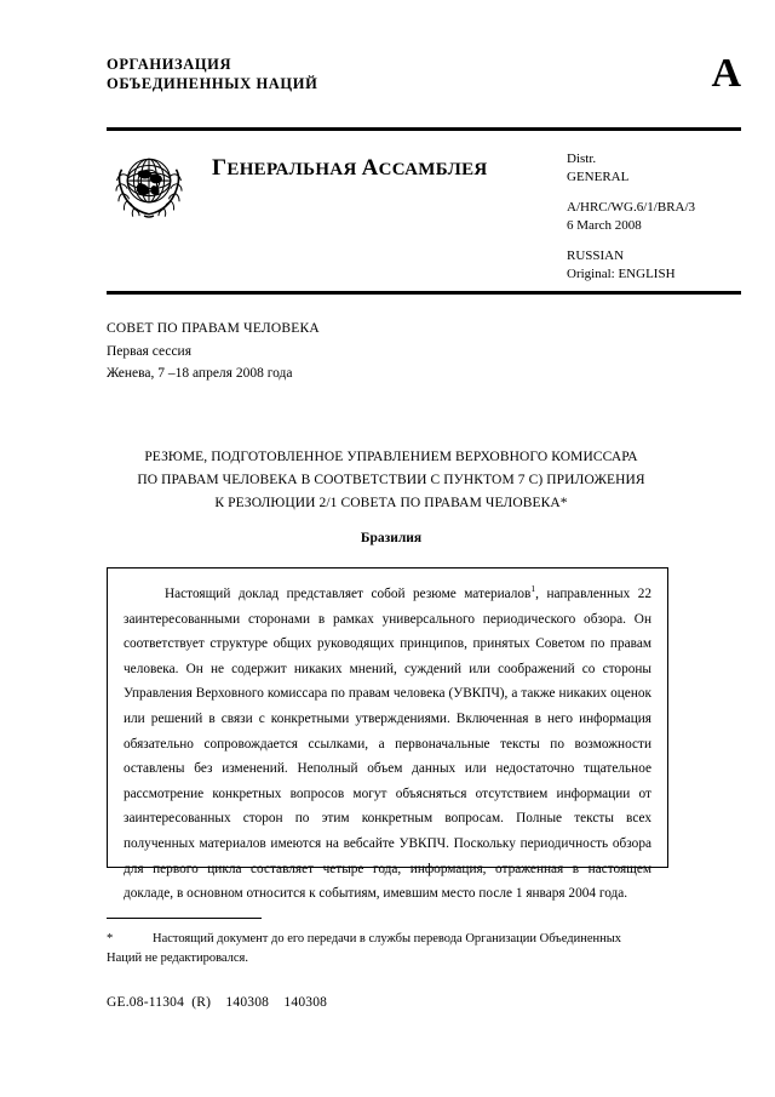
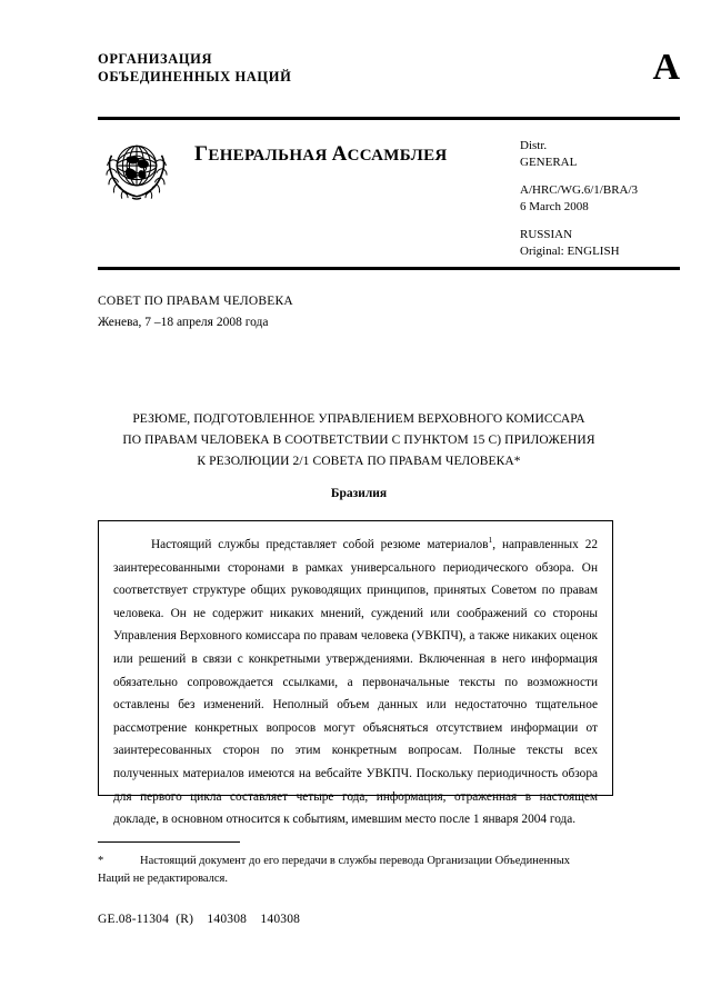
  ОРГАНИЗАЦИЯ
  ОБЪЕДИНЕННЫХ НАЦИЙ
  A
  ГЕНЕРАЛЬНАЯ АССАМБЛЕЯ
  Distr.
  GENERAL
  A/HRC/WG.6/1/BRA/3
  6 March 2008
  RUSSIAN
  Original: ENGLISH
  СОВЕТ ПО ПРАВАМ ЧЕЛОВЕКА
- Первая сессия
  Женева, 7 –18 апреля 2008 года
  РЕЗЮМЕ, ПОДГОТОВЛЕННОЕ УПРАВЛЕНИЕМ ВЕРХОВНОГО КОМИССАРА
- ПО ПРАВАМ ЧЕЛОВЕКА В СООТВЕТСТВИИ С ПУНКТОМ 7 C) ПРИЛОЖЕНИЯ
+ ПО ПРАВАМ ЧЕЛОВЕКА В СООТВЕТСТВИИ С ПУНКТОМ 15 C) ПРИЛОЖЕНИЯ
  К РЕЗОЛЮЦИИ 2/1 СОВЕТА ПО ПРАВАМ ЧЕЛОВЕКА*
  Бразилия
- Настоящий доклад представляет собой резюме материалов1, направленных 22 заинтересованными сторонами в рамках универсального периодического обзора. Он соответствует структуре общих руководящих принципов, принятых Советом по правам человека. Он не содержит никаких мнений, суждений или соображений со стороны Управления Верховного комиссара по правам человека (УВКПЧ), а также никаких оценок или решений в связи с конкретными утверждениями. Включенная в него информация обязательно сопровождается ссылками, а первоначальные тексты по возможности оставлены без изменений. Неполный объем данных или недостаточно тщательное рассмотрение конкретных вопросов могут объясняться отсутствием информации от заинтересованных сторон по этим конкретным вопросам. Полные тексты всех полученных материалов имеются на вебсайте УВКПЧ. Поскольку периодичность обзора для первого цикла составляет четыре года, информация, отраженная в настоящем докладе, в основном относится к событиям, имевшим место после 1 января 2004 года.
+ Настоящий службы представляет собой резюме материалов1, направленных 22 заинтересованными сторонами в рамках универсального периодического обзора. Он соответствует структуре общих руководящих принципов, принятых Советом по правам человека. Он не содержит никаких мнений, суждений или соображений со стороны Управления Верховного комиссара по правам человека (УВКПЧ), а также никаких оценок или решений в связи с конкретными утверждениями. Включенная в него информация обязательно сопровождается ссылками, а первоначальные тексты по возможности оставлены без изменений. Неполный объем данных или недостаточно тщательное рассмотрение конкретных вопросов могут объясняться отсутствием информации от заинтересованных сторон по этим конкретным вопросам. Полные тексты всех полученных материалов имеются на вебсайте УВКПЧ. Поскольку периодичность обзора для первого цикла составляет четыре года, информация, отраженная в настоящем докладе, в основном относится к событиям, имевшим место после 1 января 2004 года.
  * Настоящий документ до его передачи в службы перевода Организации Объединенных Наций не редактировался.
  GE.08-11304 (R) 140308 140308
